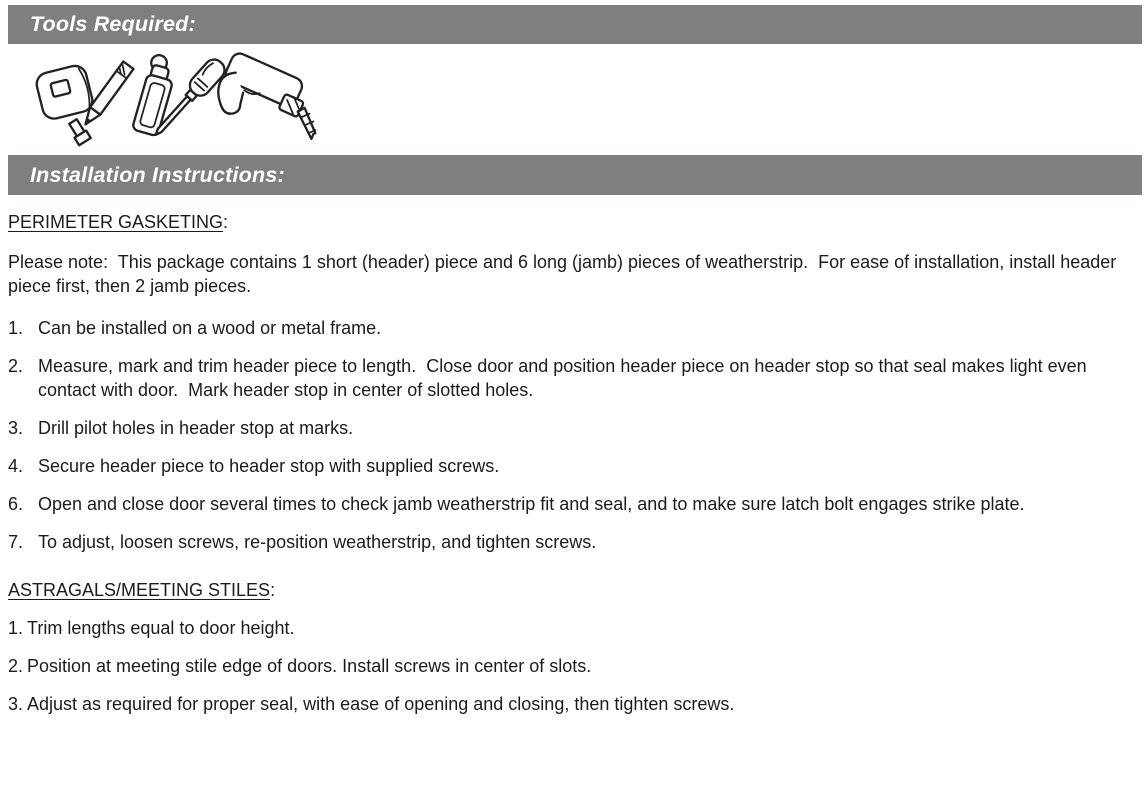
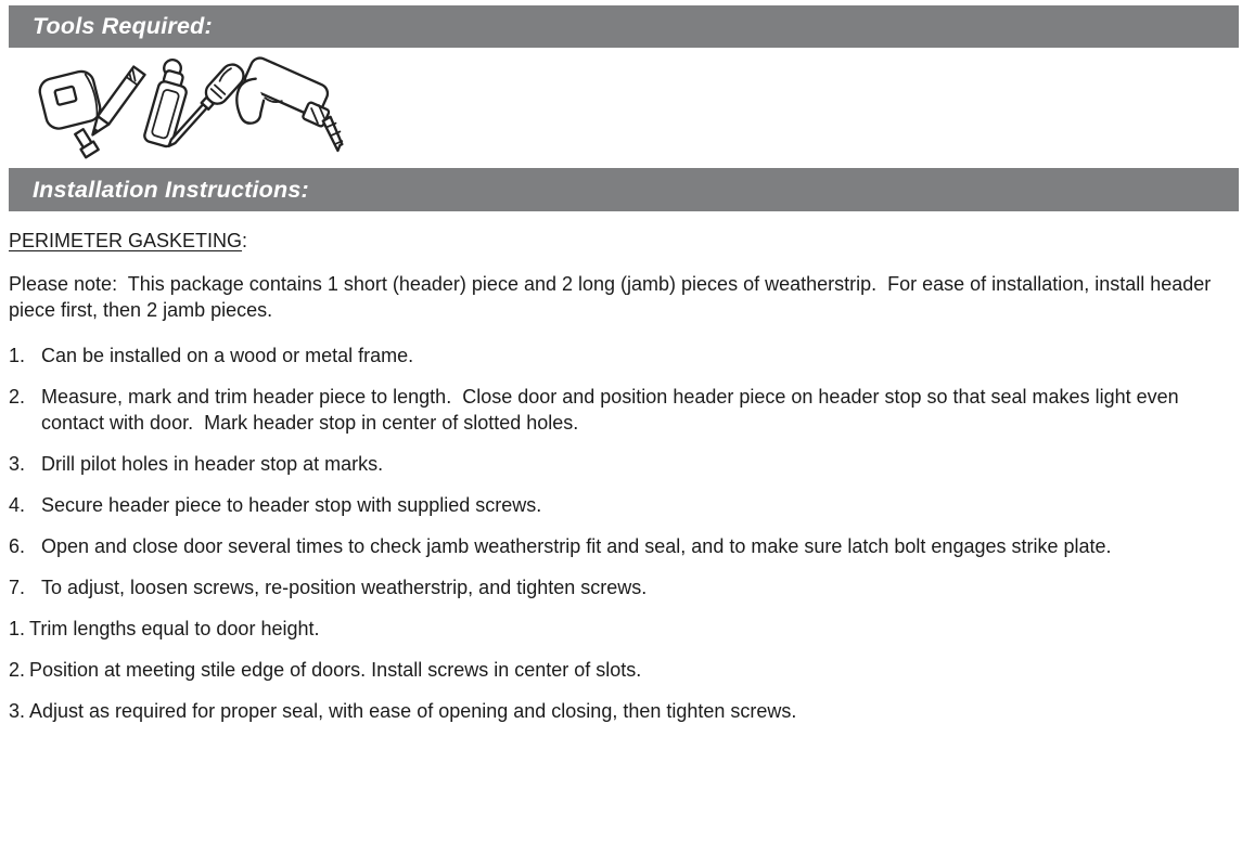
  Tools Required:
  Installation Instructions:
  PERIMETER GASKETING:
- Please note: This package contains 1 short (header) piece and 6 long (jamb) pieces of weatherstrip. For ease of installation, install header piece first, then 2 jamb pieces.
+ Please note: This package contains 1 short (header) piece and 2 long (jamb) pieces of weatherstrip. For ease of installation, install header piece first, then 2 jamb pieces.
  1.
  Can be installed on a wood or metal frame.
  2.
  Measure, mark and trim header piece to length. Close door and position header piece on header stop so that seal makes light even contact with door. Mark header stop in center of slotted holes.
  3.
  Drill pilot holes in header stop at marks.
  4.
  Secure header piece to header stop with supplied screws.
  6.
  Open and close door several times to check jamb weatherstrip fit and seal, and to make sure latch bolt engages strike plate.
  7.
  To adjust, loosen screws, re-position weatherstrip, and tighten screws.
- ASTRAGALS/MEETING STILES:
  1.
  Trim lengths equal to door height.
  2.
  Position at meeting stile edge of doors. Install screws in center of slots.
  3.
  Adjust as required for proper seal, with ease of opening and closing, then tighten screws.
